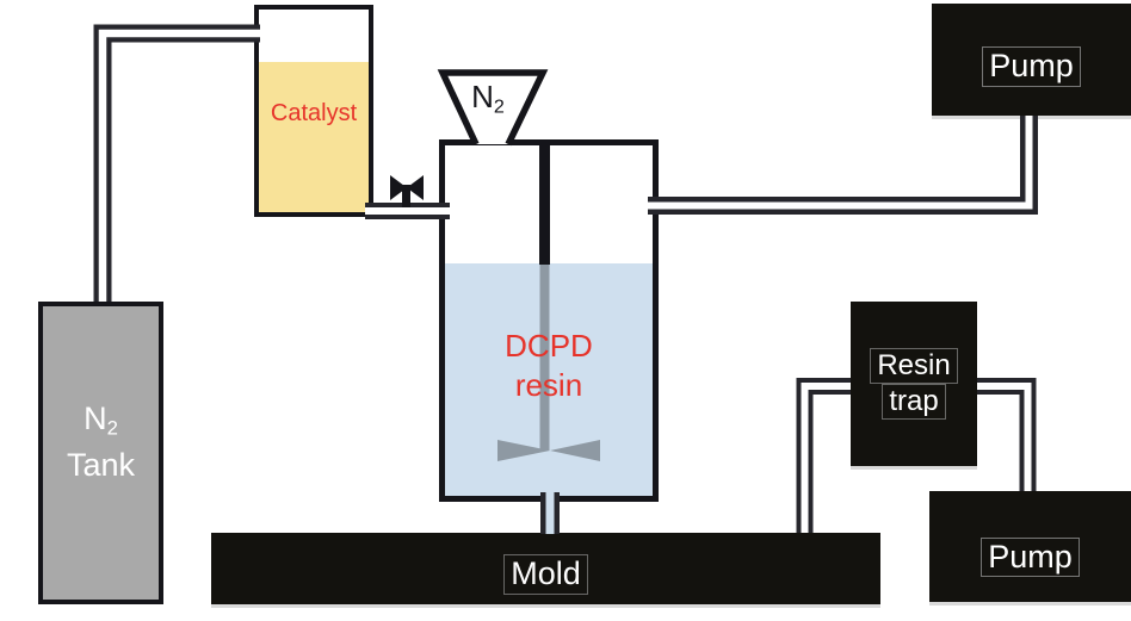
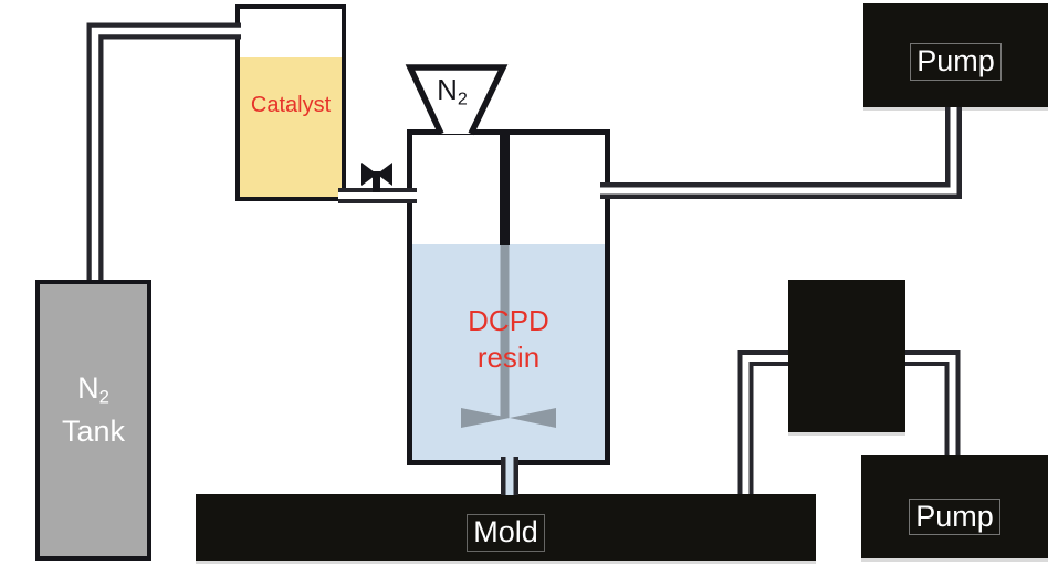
  N2
  Tank
  Catalyst
  N2
  DCPD
  resin
  Pump
- Resin
- trap
  Pump
  Mold
